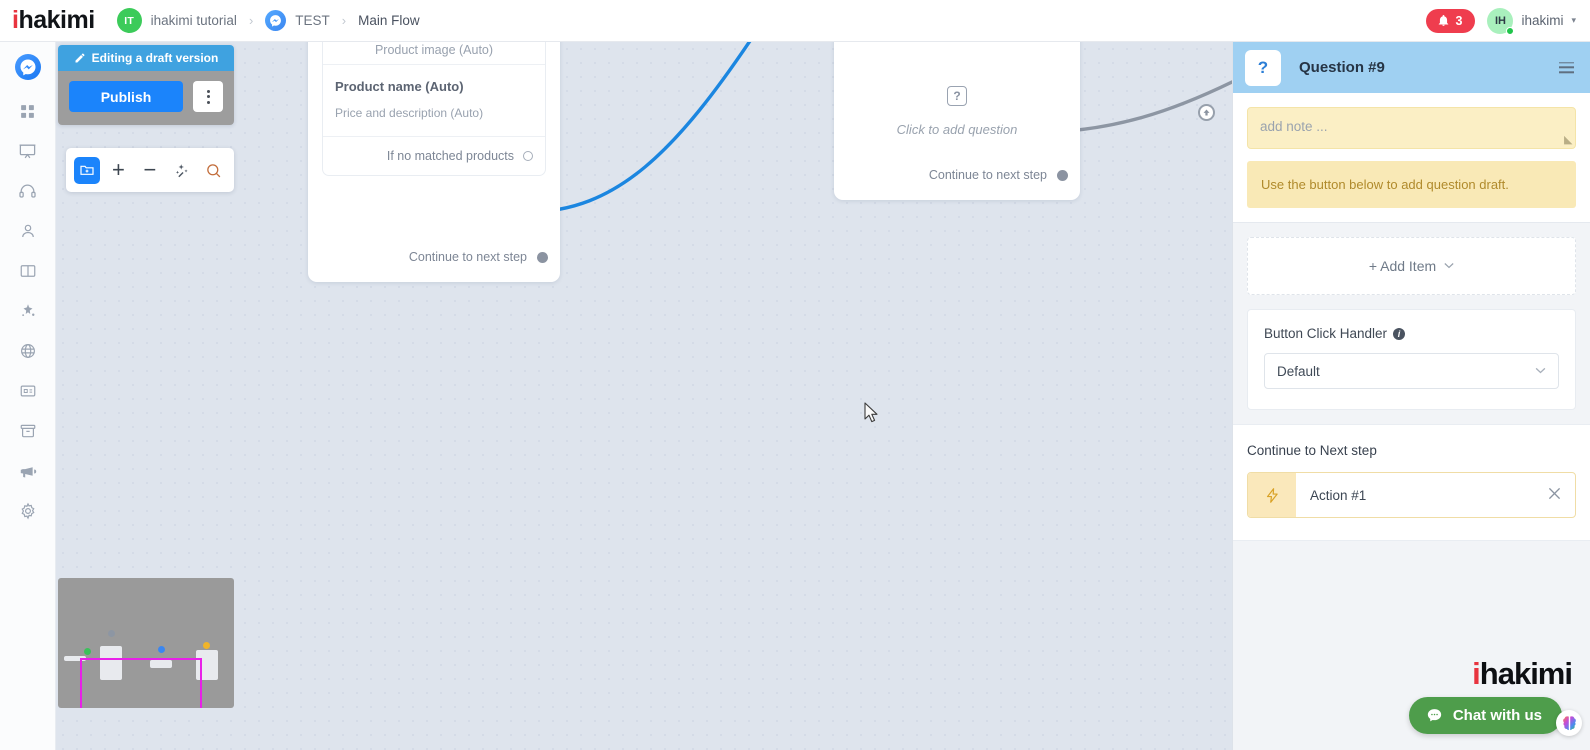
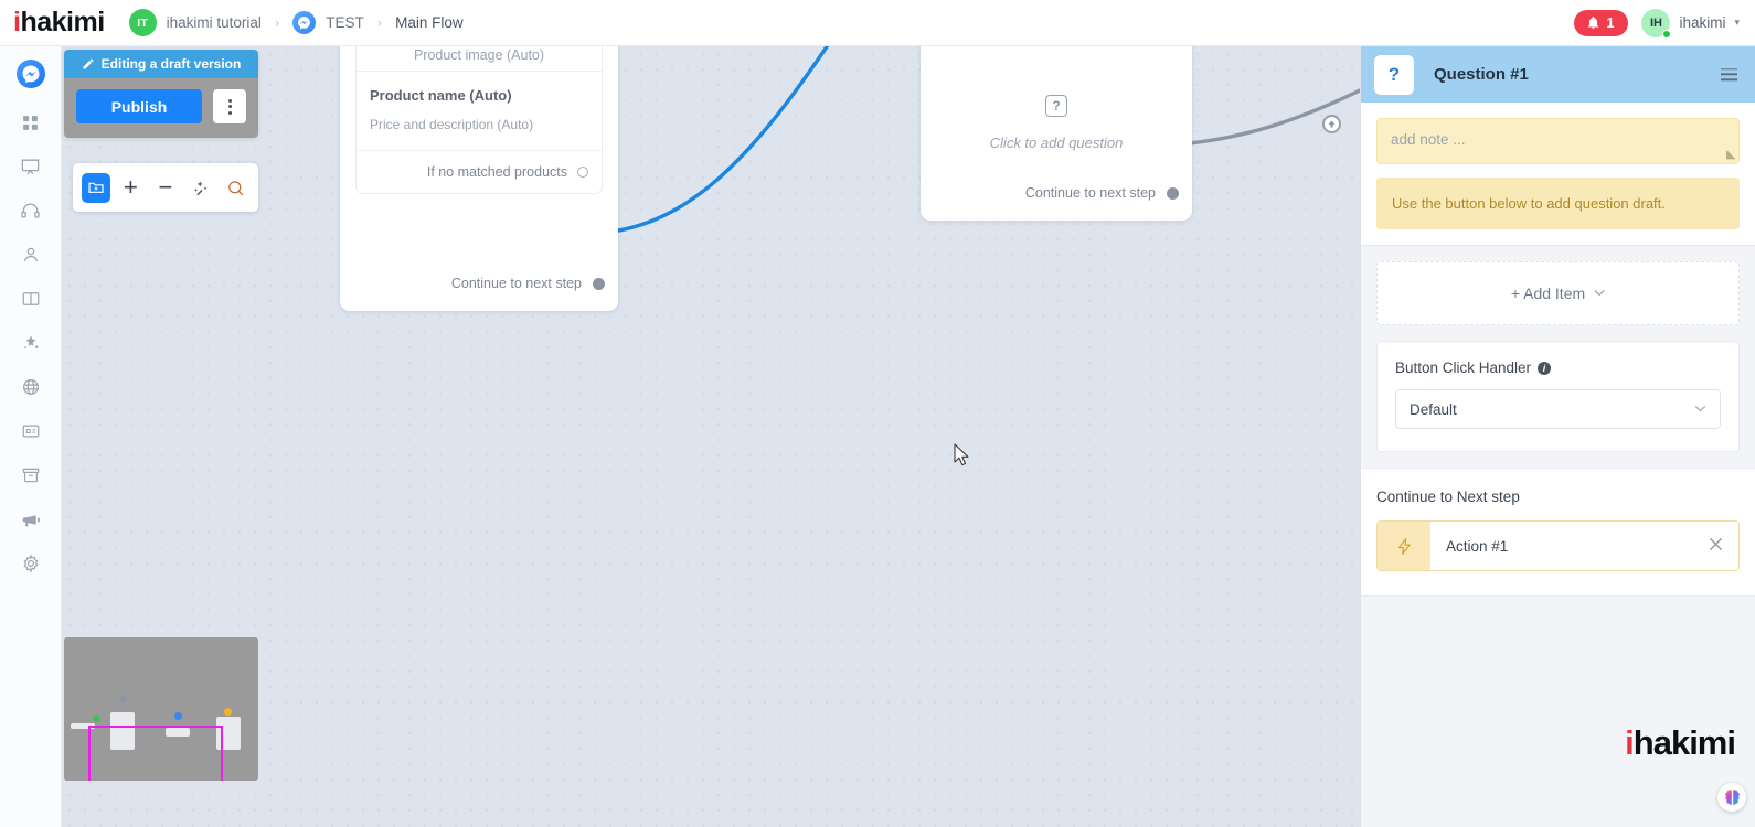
  i
  hakimi
  IT
  ihakimi tutorial
  ›
  TEST
  ›
  Main Flow
- 3
+ 1
  IH
  ihakimi
  ▾
  Product image (Auto)
  Product name (Auto)
  Price and description (Auto)
  If no matched products
  Continue to next step
  ?
  Click to add question
  Continue to next step
  Editing a draft version
  Publish
  +
  −
  ?
- Question #9
+ Question #1
  add note ...
  Use the button below to add question draft.
  + Add Item
  Button Click Handler
  i
  Default
  Continue to Next step
  Action #1
  i
  hakimi
- Chat with us
